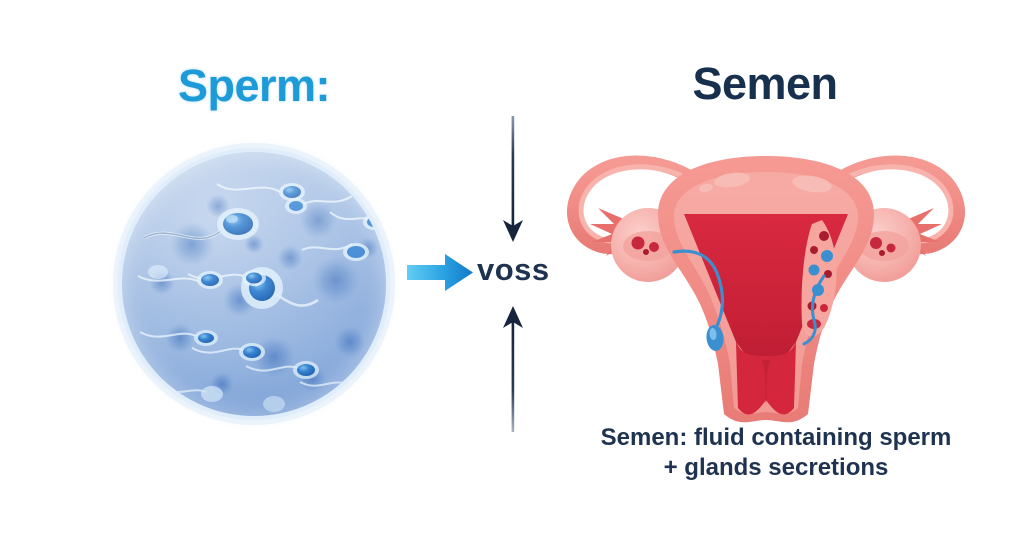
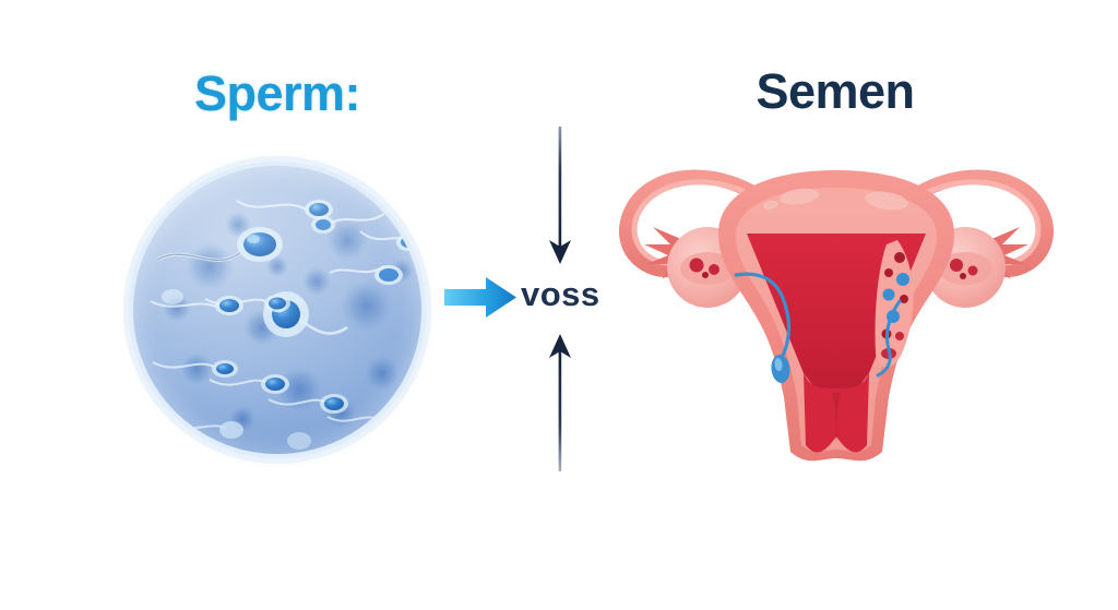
  Sperm:
  Semen
  voss
- Semen: fluid containing sperm + glands secretions
